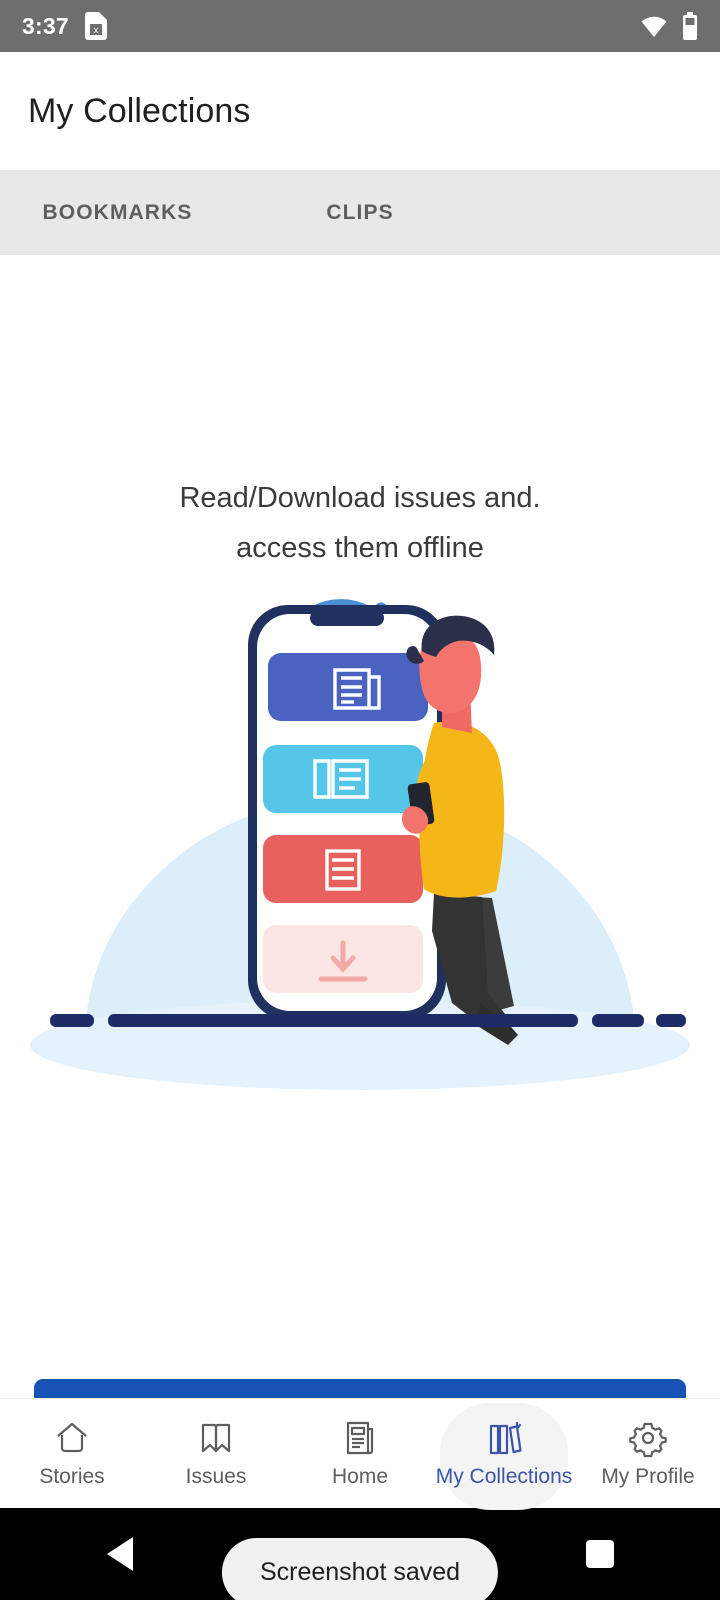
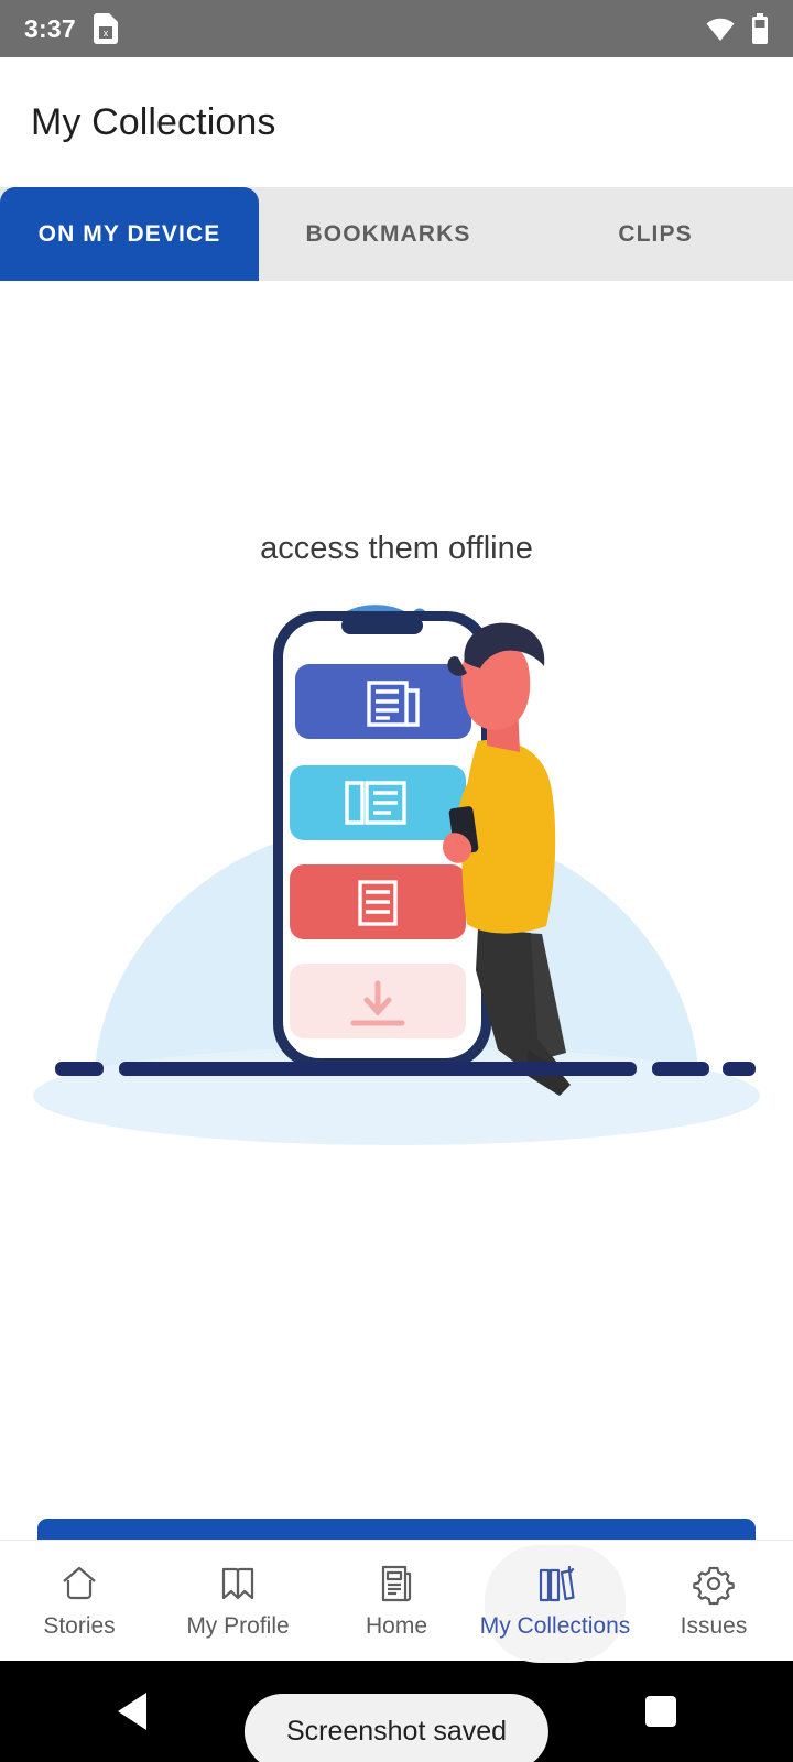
  3:37
  x
  My Collections
+ ON MY DEVICE
  BOOKMARKS
  CLIPS
- Read/Download issues and.
  access them offline
  Screenshot saved
  Stories
- Issues
+ My Profile
  Home
  My Collections
- My Profile
+ Issues
